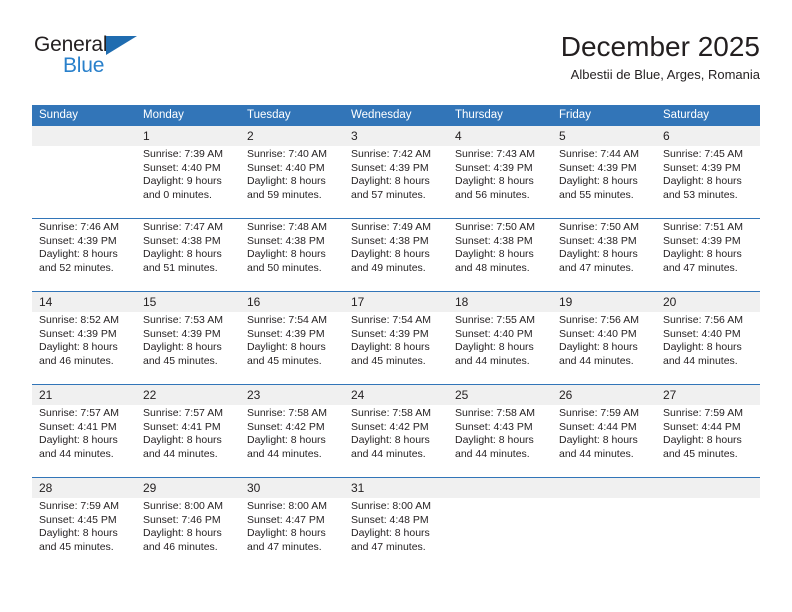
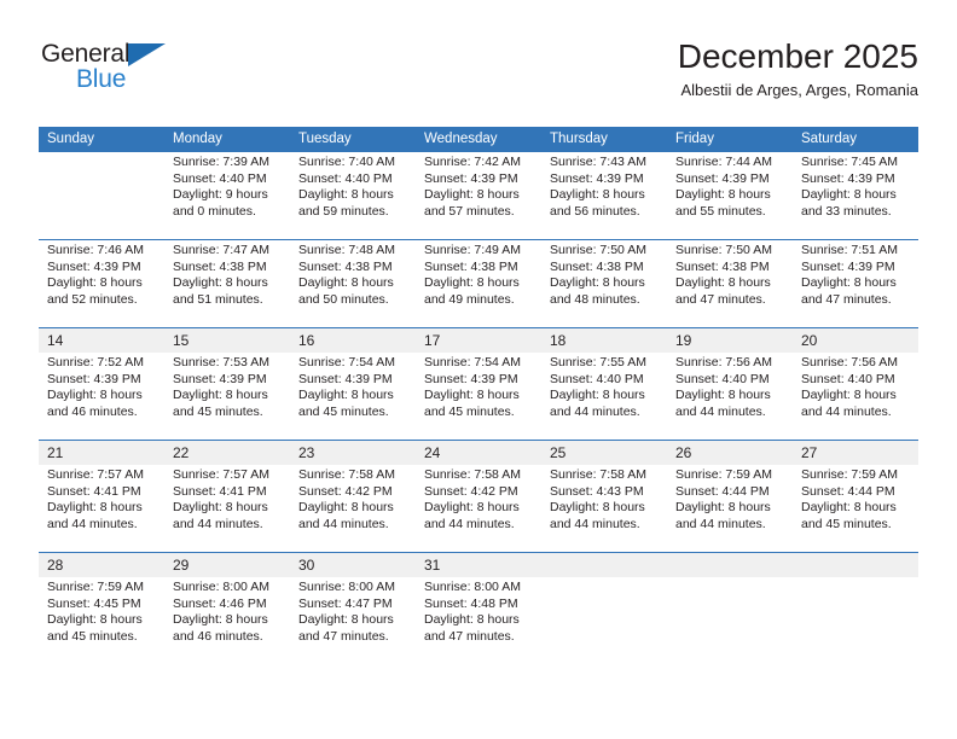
  General
  Blue
  December 2025
- Albestii de Blue, Arges, Romania
+ Albestii de Arges, Arges, Romania
  Sunday	Monday	Tuesday	Wednesday	Thursday	Friday	Saturday
- 	1	2	3	4	5	6
- 	Sunrise: 7:39 AMSunset: 4:40 PMDaylight: 9 hoursand 0 minutes.	Sunrise: 7:40 AMSunset: 4:40 PMDaylight: 8 hoursand 59 minutes.	Sunrise: 7:42 AMSunset: 4:39 PMDaylight: 8 hoursand 57 minutes.	Sunrise: 7:43 AMSunset: 4:39 PMDaylight: 8 hoursand 56 minutes.	Sunrise: 7:44 AMSunset: 4:39 PMDaylight: 8 hoursand 55 minutes.	Sunrise: 7:45 AMSunset: 4:39 PMDaylight: 8 hoursand 53 minutes.
+ 	Sunrise: 7:39 AMSunset: 4:40 PMDaylight: 9 hoursand 0 minutes.	Sunrise: 7:40 AMSunset: 4:40 PMDaylight: 8 hoursand 59 minutes.	Sunrise: 7:42 AMSunset: 4:39 PMDaylight: 8 hoursand 57 minutes.	Sunrise: 7:43 AMSunset: 4:39 PMDaylight: 8 hoursand 56 minutes.	Sunrise: 7:44 AMSunset: 4:39 PMDaylight: 8 hoursand 55 minutes.	Sunrise: 7:45 AMSunset: 4:39 PMDaylight: 8 hoursand 33 minutes.
  Sunrise: 7:46 AMSunset: 4:39 PMDaylight: 8 hoursand 52 minutes.	Sunrise: 7:47 AMSunset: 4:38 PMDaylight: 8 hoursand 51 minutes.	Sunrise: 7:48 AMSunset: 4:38 PMDaylight: 8 hoursand 50 minutes.	Sunrise: 7:49 AMSunset: 4:38 PMDaylight: 8 hoursand 49 minutes.	Sunrise: 7:50 AMSunset: 4:38 PMDaylight: 8 hoursand 48 minutes.	Sunrise: 7:50 AMSunset: 4:38 PMDaylight: 8 hoursand 47 minutes.	Sunrise: 7:51 AMSunset: 4:39 PMDaylight: 8 hoursand 47 minutes.
  14	15	16	17	18	19	20
- Sunrise: 8:52 AMSunset: 4:39 PMDaylight: 8 hoursand 46 minutes.	Sunrise: 7:53 AMSunset: 4:39 PMDaylight: 8 hoursand 45 minutes.	Sunrise: 7:54 AMSunset: 4:39 PMDaylight: 8 hoursand 45 minutes.	Sunrise: 7:54 AMSunset: 4:39 PMDaylight: 8 hoursand 45 minutes.	Sunrise: 7:55 AMSunset: 4:40 PMDaylight: 8 hoursand 44 minutes.	Sunrise: 7:56 AMSunset: 4:40 PMDaylight: 8 hoursand 44 minutes.	Sunrise: 7:56 AMSunset: 4:40 PMDaylight: 8 hoursand 44 minutes.
+ Sunrise: 7:52 AMSunset: 4:39 PMDaylight: 8 hoursand 46 minutes.	Sunrise: 7:53 AMSunset: 4:39 PMDaylight: 8 hoursand 45 minutes.	Sunrise: 7:54 AMSunset: 4:39 PMDaylight: 8 hoursand 45 minutes.	Sunrise: 7:54 AMSunset: 4:39 PMDaylight: 8 hoursand 45 minutes.	Sunrise: 7:55 AMSunset: 4:40 PMDaylight: 8 hoursand 44 minutes.	Sunrise: 7:56 AMSunset: 4:40 PMDaylight: 8 hoursand 44 minutes.	Sunrise: 7:56 AMSunset: 4:40 PMDaylight: 8 hoursand 44 minutes.
  21	22	23	24	25	26	27
  Sunrise: 7:57 AMSunset: 4:41 PMDaylight: 8 hoursand 44 minutes.	Sunrise: 7:57 AMSunset: 4:41 PMDaylight: 8 hoursand 44 minutes.	Sunrise: 7:58 AMSunset: 4:42 PMDaylight: 8 hoursand 44 minutes.	Sunrise: 7:58 AMSunset: 4:42 PMDaylight: 8 hoursand 44 minutes.	Sunrise: 7:58 AMSunset: 4:43 PMDaylight: 8 hoursand 44 minutes.	Sunrise: 7:59 AMSunset: 4:44 PMDaylight: 8 hoursand 44 minutes.	Sunrise: 7:59 AMSunset: 4:44 PMDaylight: 8 hoursand 45 minutes.
  28	29	30	31
- Sunrise: 7:59 AMSunset: 4:45 PMDaylight: 8 hoursand 45 minutes.	Sunrise: 8:00 AMSunset: 7:46 PMDaylight: 8 hoursand 46 minutes.	Sunrise: 8:00 AMSunset: 4:47 PMDaylight: 8 hoursand 47 minutes.	Sunrise: 8:00 AMSunset: 4:48 PMDaylight: 8 hoursand 47 minutes.
+ Sunrise: 7:59 AMSunset: 4:45 PMDaylight: 8 hoursand 45 minutes.	Sunrise: 8:00 AMSunset: 4:46 PMDaylight: 8 hoursand 46 minutes.	Sunrise: 8:00 AMSunset: 4:47 PMDaylight: 8 hoursand 47 minutes.	Sunrise: 8:00 AMSunset: 4:48 PMDaylight: 8 hoursand 47 minutes.
